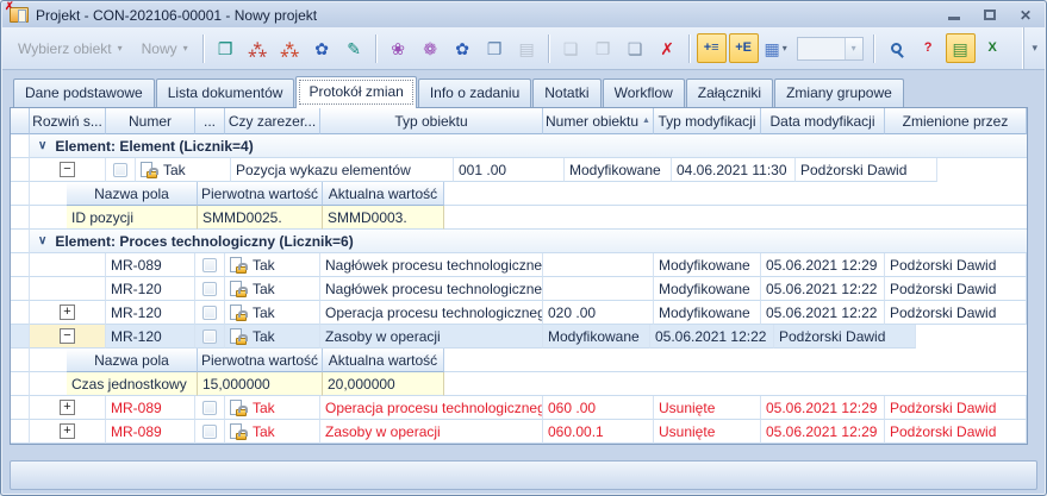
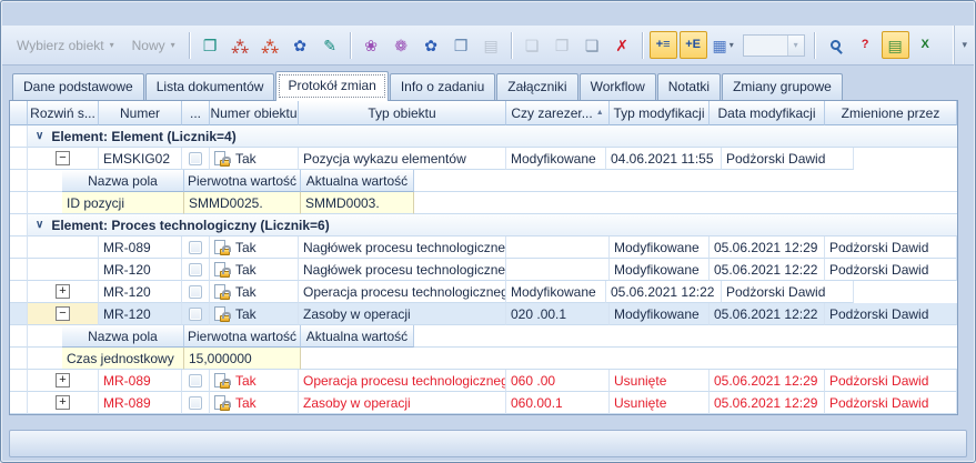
- Projekt - CON-202106-00001 - Nowy projekt
- ✕
  Wybierz obiekt
  ▾
  Nowy
  ▾
  ❐
  ⁂
  ⁂
  ✿
  ✎
  ❀
  ❁
  ✿
  ❐
  ▤
  ❏
  ❐
  ❏
  ✗
  +≡
  +E
  ▦
  ▾
  ▾
  ?
  ▤
  X
  ▾
  Dane podstawowe
  Lista dokumentów
  Protokół zmian
  Info o zadaniu
- Notatki
+ Załączniki
  Workflow
- Załączniki
+ Notatki
  Zmiany grupowe
  Rozwiń s...
  Numer
  ...
- Czy zarezer...
+ Numer obiektu
  Typ obiektu
- Numer obiektu
+ Czy zarezer...
  Typ modyfikacji
  Data modyfikacji
  Zmienione przez
  ∨
  Element: Element (Licznik=4)
  −
+ EMSKIG02
  Tak
  Pozycja wykazu elementów
- 001 .00
  Modyfikowane
- 04.06.2021 11:30
+ 04.06.2021 11:55
  Podżorski Dawid
  Nazwa pola
  Pierwotna wartość
  Aktualna wartość
  ID pozycji
  SMMD0025.
  SMMD0003.
  ∨
  Element: Proces technologiczny (Licznik=6)
  MR-089
  Tak
  Nagłówek procesu technologiczne
  Modyfikowane
  05.06.2021 12:29
  Podżorski Dawid
  MR-120
  Tak
  Nagłówek procesu technologiczne
  Modyfikowane
  05.06.2021 12:22
  Podżorski Dawid
  +
  MR-120
  Tak
  Operacja procesu technologiczneg
- 020 .00
  Modyfikowane
  05.06.2021 12:22
  Podżorski Dawid
  −
  MR-120
  Tak
  Zasoby w operacji
+ 020 .00.1
  Modyfikowane
  05.06.2021 12:22
  Podżorski Dawid
  Nazwa pola
  Pierwotna wartość
  Aktualna wartość
  Czas jednostkowy
  15,000000
- 20,000000
  +
  MR-089
  Tak
  Operacja procesu technologiczneg
  060 .00
  Usunięte
  05.06.2021 12:29
  Podżorski Dawid
  +
  MR-089
  Tak
  Zasoby w operacji
  060.00.1
  Usunięte
  05.06.2021 12:29
  Podżorski Dawid
